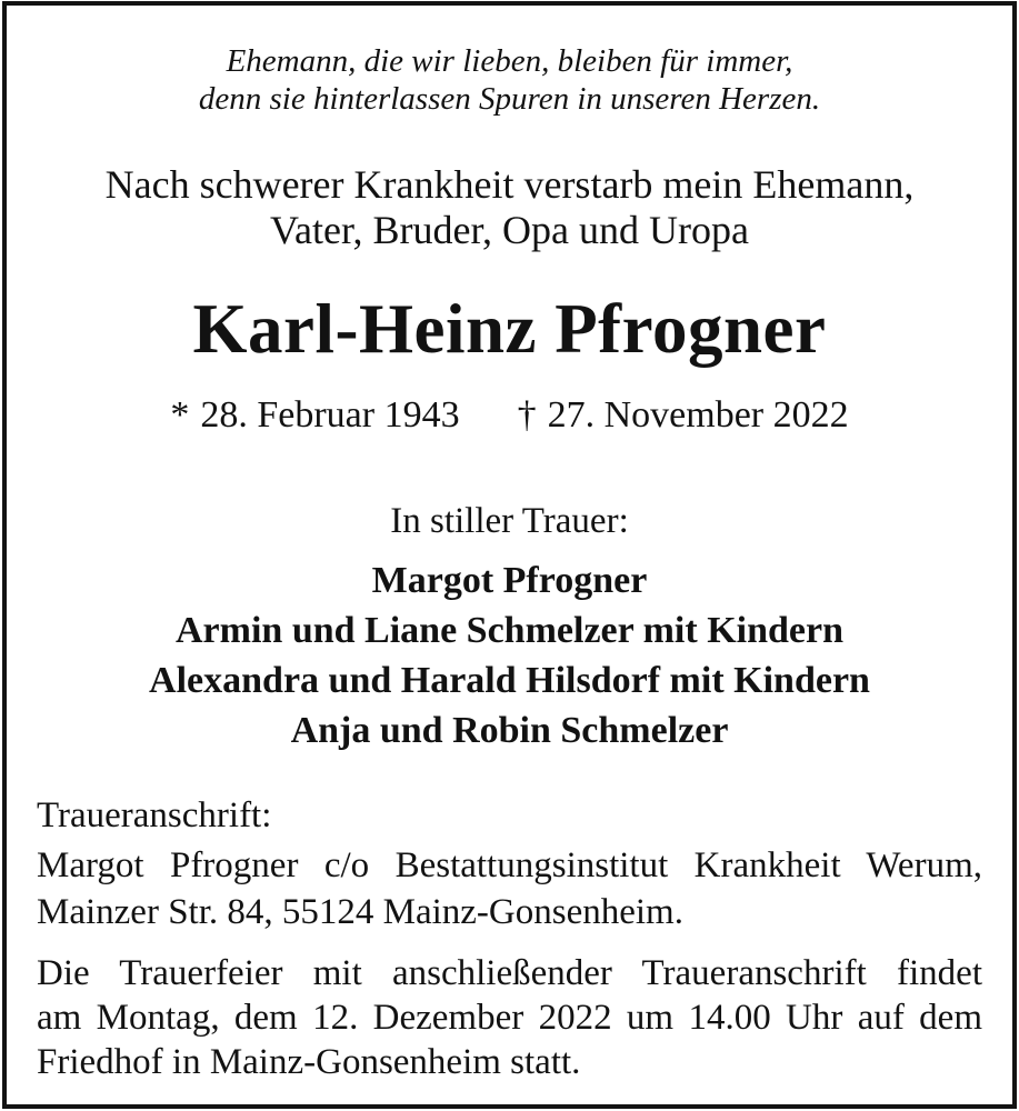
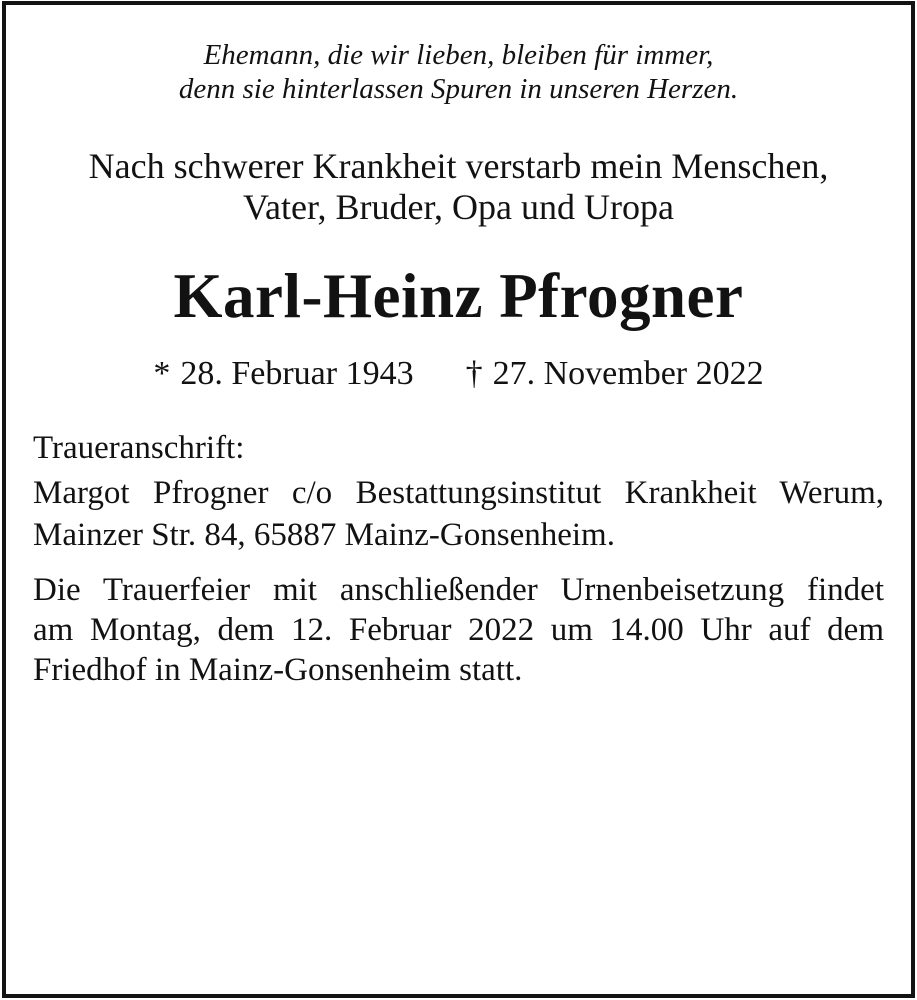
  Ehemann, die wir lieben, bleiben für immer,
  denn sie hinterlassen Spuren in unseren Herzen.
- Nach schwerer Krankheit verstarb mein Ehemann,
+ Nach schwerer Krankheit verstarb mein Menschen,
  Vater, Bruder, Opa und Uropa
  Karl-Heinz Pfrogner
  * 28. Februar 1943 † 27. November 2022
- In stiller Trauer:
- Margot Pfrogner
- Armin und Liane Schmelzer mit Kindern
- Alexandra und Harald Hilsdorf mit Kindern
- Anja und Robin Schmelzer
  Traueranschrift:
  Margot Pfrogner c/o Bestattungsinstitut Krankheit Werum,
- Mainzer Str. 84, 55124 Mainz-Gonsenheim.
+ Mainzer Str. 84, 65887 Mainz-Gonsenheim.
- Die Trauerfeier mit anschließender Traueranschrift findet
+ Die Trauerfeier mit anschließender Urnenbeisetzung findet
- am Montag, dem 12. Dezember 2022 um 14.00 Uhr auf dem
+ am Montag, dem 12. Februar 2022 um 14.00 Uhr auf dem
  Friedhof in Mainz-Gonsenheim statt.
